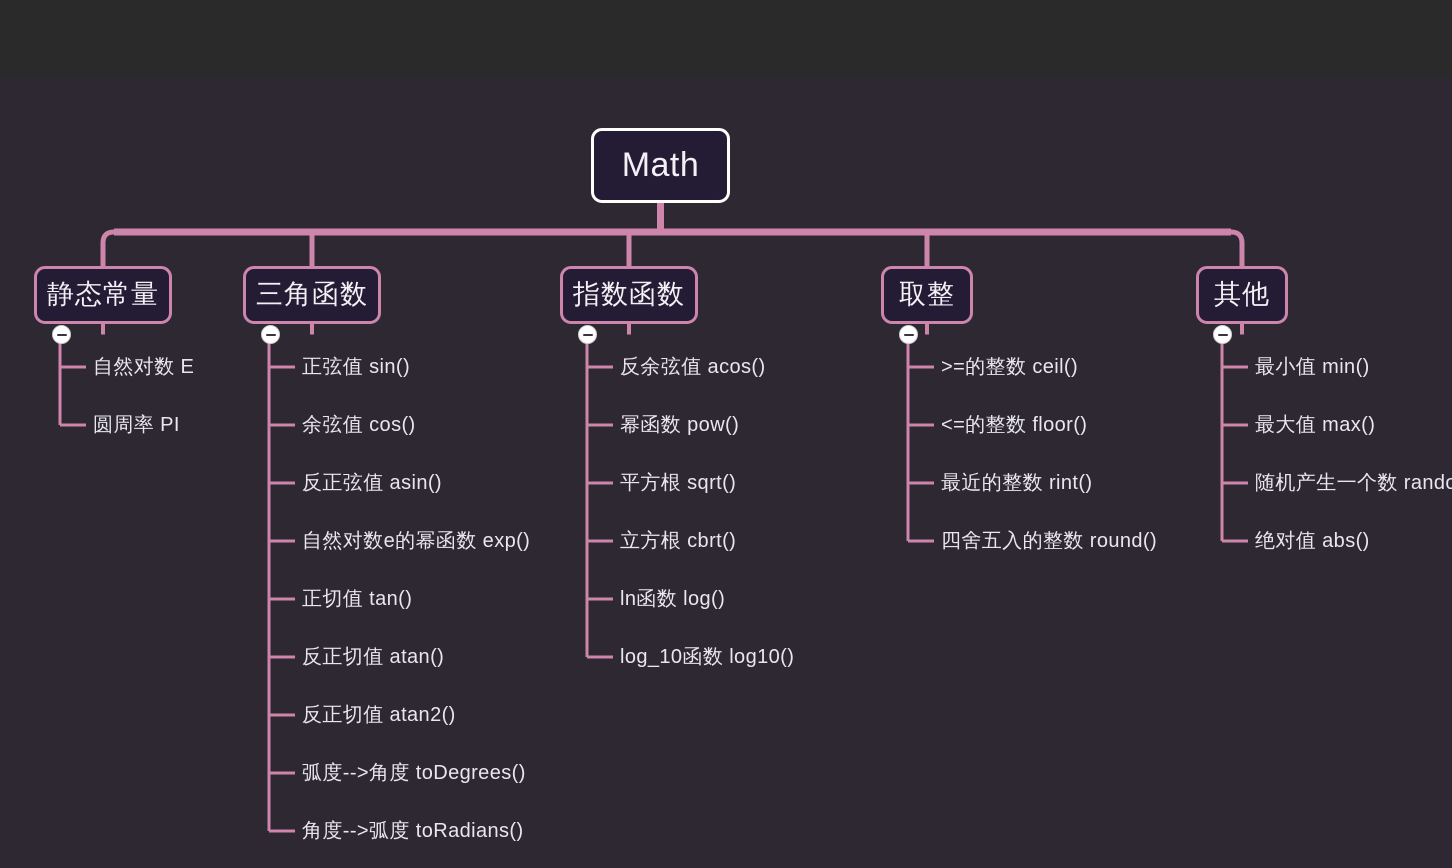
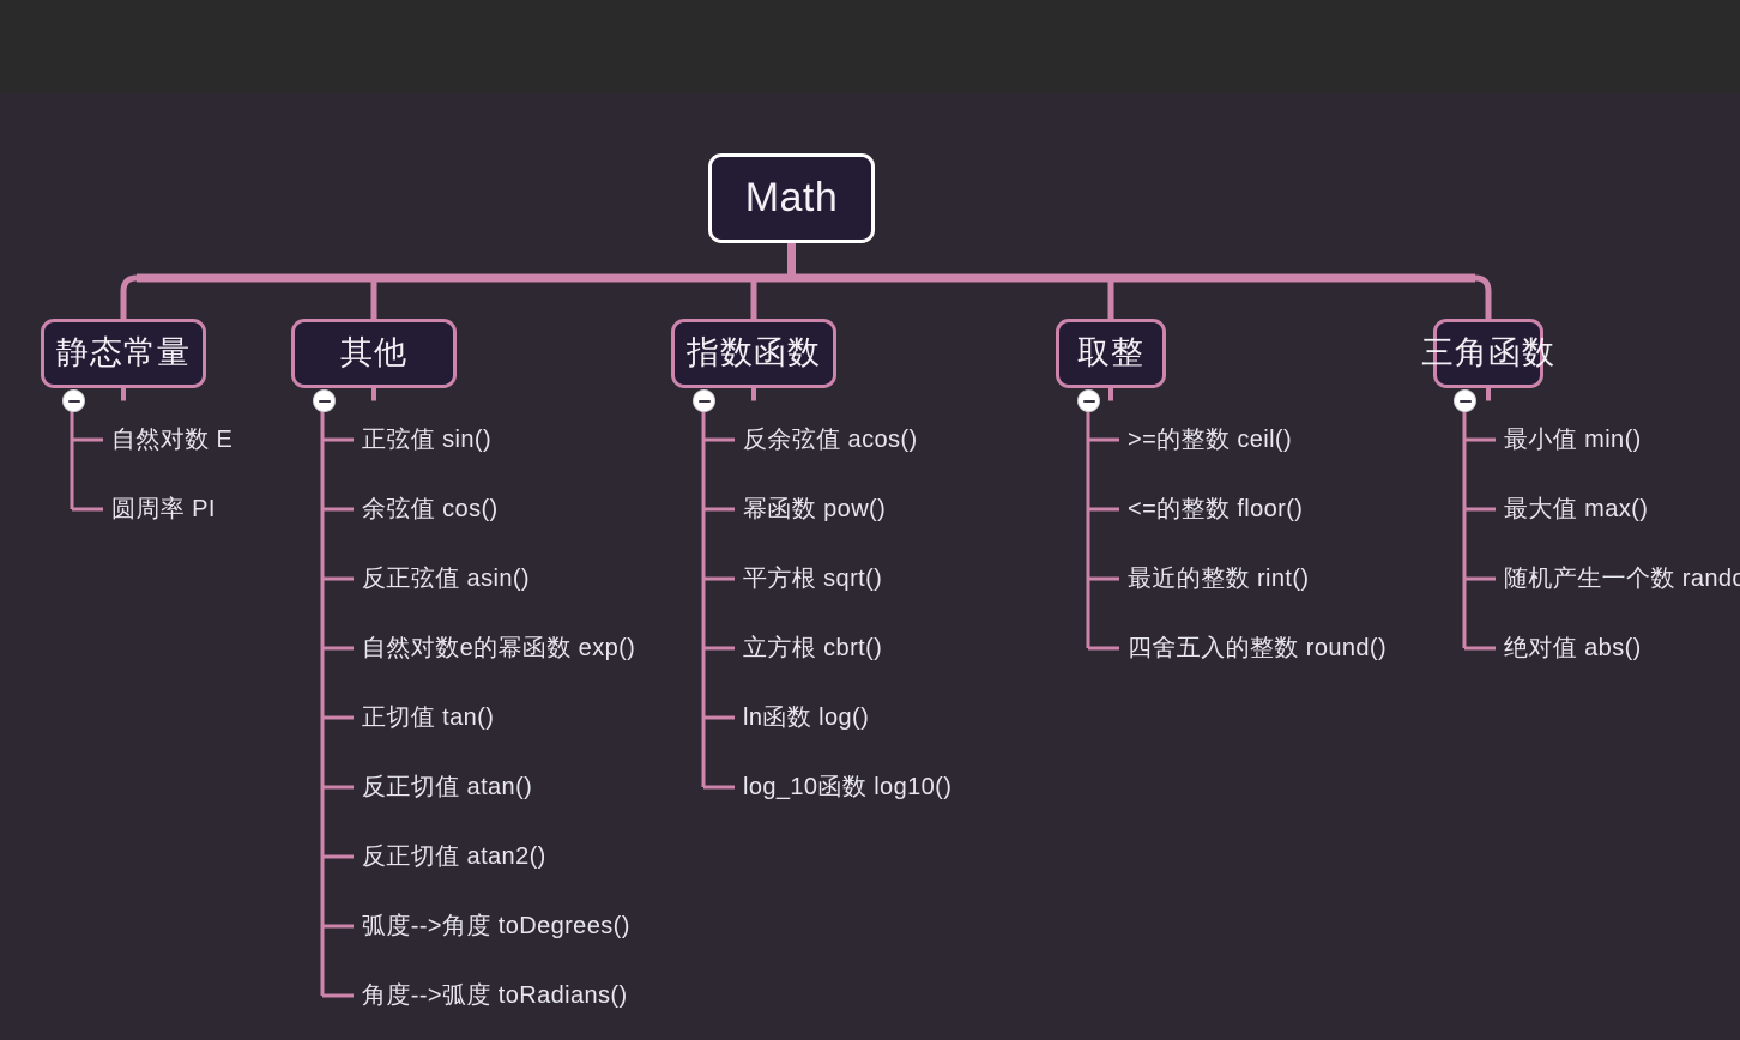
  Math
  静态常量
  自然对数 E
  圆周率 PI
- 三角函数
+ 其他
  正弦值 sin()
  余弦值 cos()
  反正弦值 asin()
  自然对数e的幂函数 exp()
  正切值 tan()
  反正切值 atan()
  反正切值 atan2()
  弧度-->角度 toDegrees()
  角度-->弧度 toRadians()
  指数函数
  反余弦值 acos()
  幂函数 pow()
  平方根 sqrt()
  立方根 cbrt()
  ln函数 log()
  log_10函数 log10()
  取整
  >=的整数 ceil()
  <=的整数 floor()
  最近的整数 rint()
  四舍五入的整数 round()
- 其他
+ 三角函数
  最小值 min()
  最大值 max()
  随机产生一个数 rando
  绝对值 abs()
